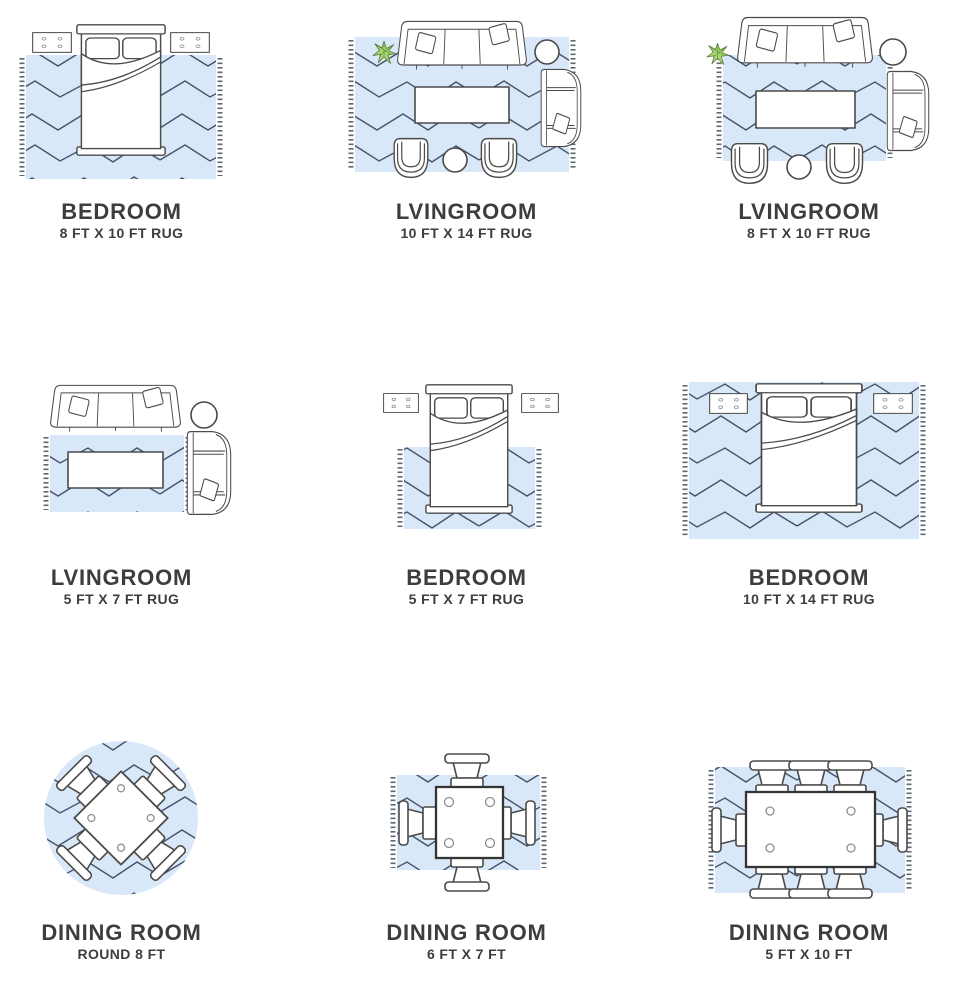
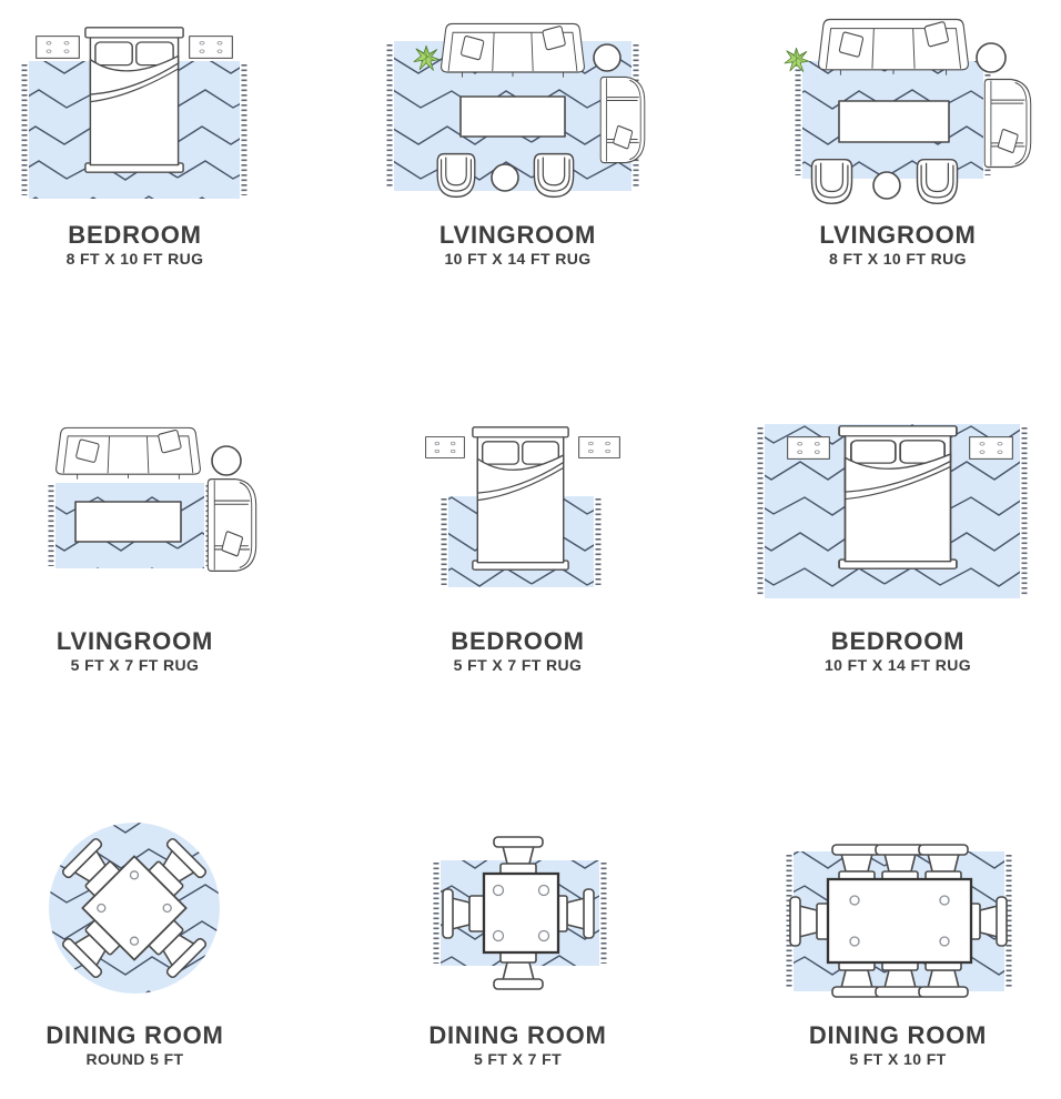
  BEDROOM
  8 FT X 10 FT RUG
  LVINGROOM
  10 FT X 14 FT RUG
  LVINGROOM
  8 FT X 10 FT RUG
  LVINGROOM
  5 FT X 7 FT RUG
  BEDROOM
  5 FT X 7 FT RUG
  BEDROOM
  10 FT X 14 FT RUG
  DINING ROOM
- ROUND 8 FT
+ ROUND 5 FT
  DINING ROOM
- 6 FT X 7 FT
+ 5 FT X 7 FT
  DINING ROOM
  5 FT X 10 FT
